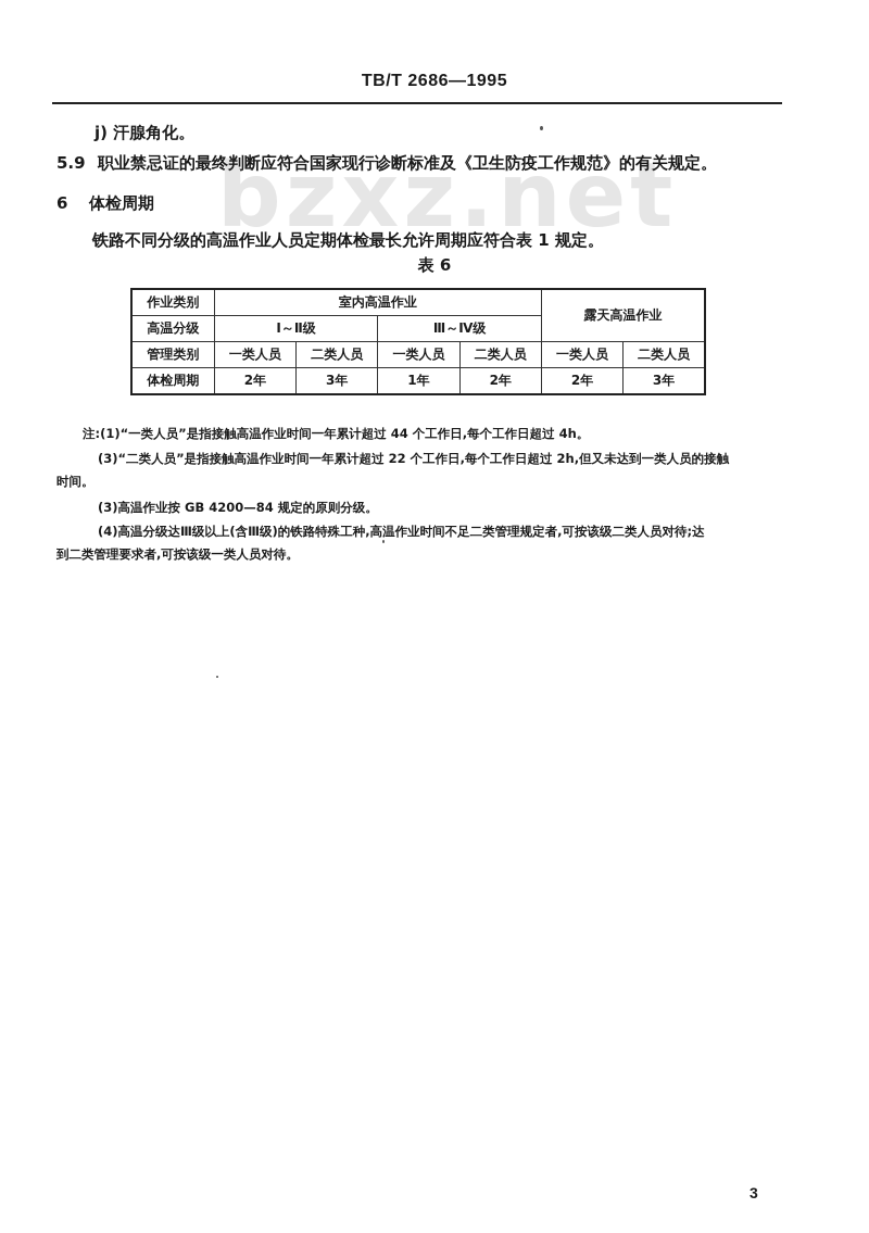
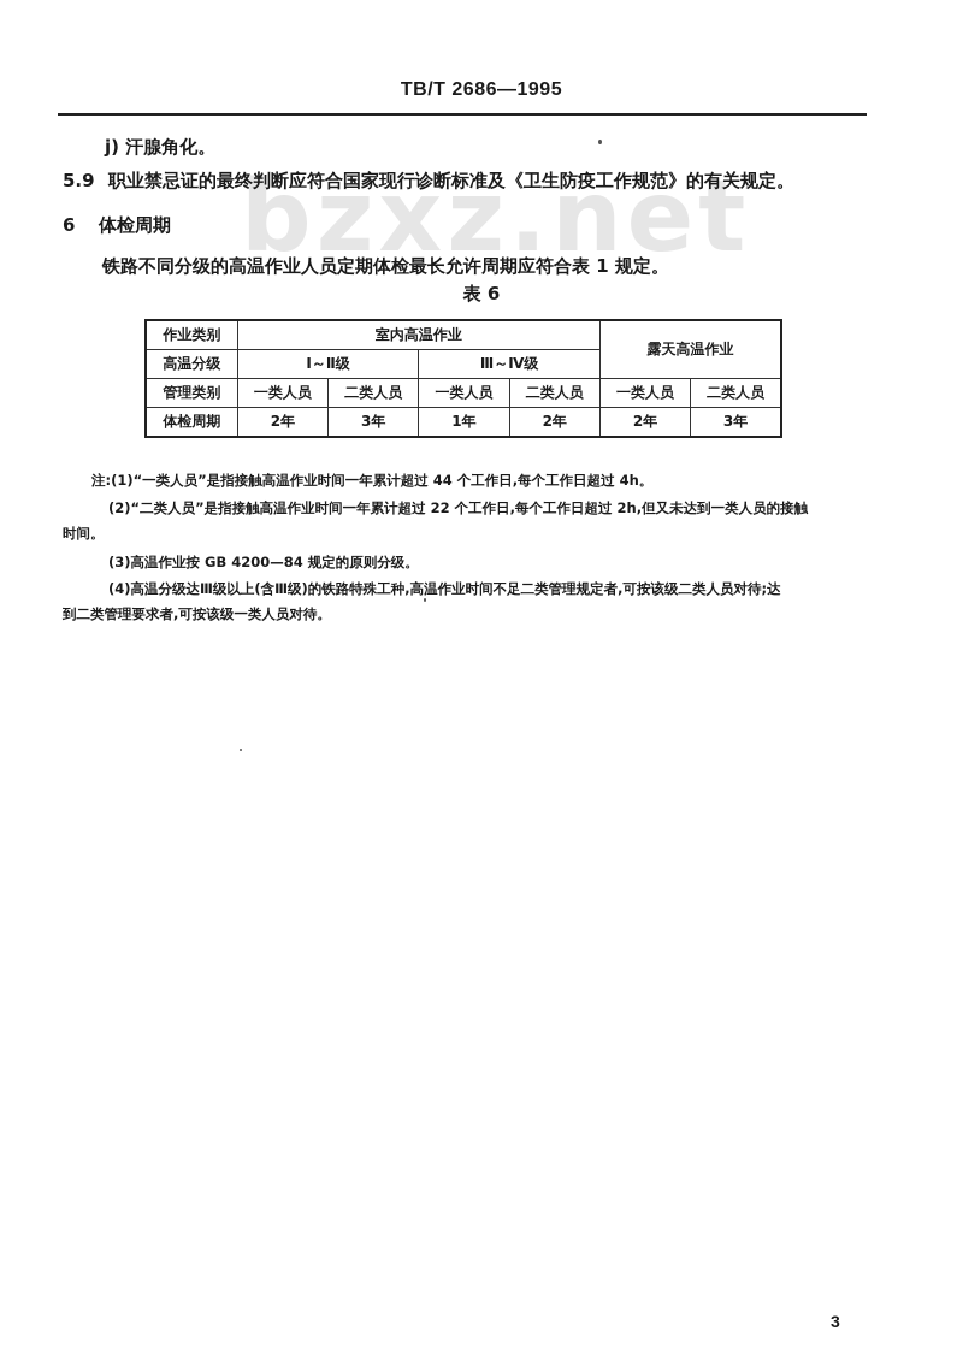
  TB/T 2686—1995
  bzxz.net
  j) 汗腺角化。
  5.9 职业禁忌证的最终判断应符合国家现行诊断标准及《卫生防疫工作规范》的有关规定。
  6 体检周期
  铁路不同分级的高温作业人员定期体检最长允许周期应符合表 1 规定。
  表 6
  作业类别	室内高温作业	露天高温作业
  高温分级	Ⅰ～Ⅱ级	Ⅲ～Ⅳ级
  管理类别	一类人员	二类人员	一类人员	二类人员	一类人员	二类人员
  体检周期	2年	3年	1年	2年	2年	3年
  注:(1)“一类人员”是指接触高温作业时间一年累计超过 44 个工作日,每个工作日超过 4h。
- (3)“二类人员”是指接触高温作业时间一年累计超过 22 个工作日,每个工作日超过 2h,但又未达到一类人员的接触
+ (2)“二类人员”是指接触高温作业时间一年累计超过 22 个工作日,每个工作日超过 2h,但又未达到一类人员的接触
  时间。
  (3)高温作业按 GB 4200—84 规定的原则分级。
  (4)高温分级达Ⅲ级以上(含Ⅲ级)的铁路特殊工种,高温作业时间不足二类管理规定者,可按该级二类人员对待;达
  到二类管理要求者,可按该级一类人员对待。
  3
